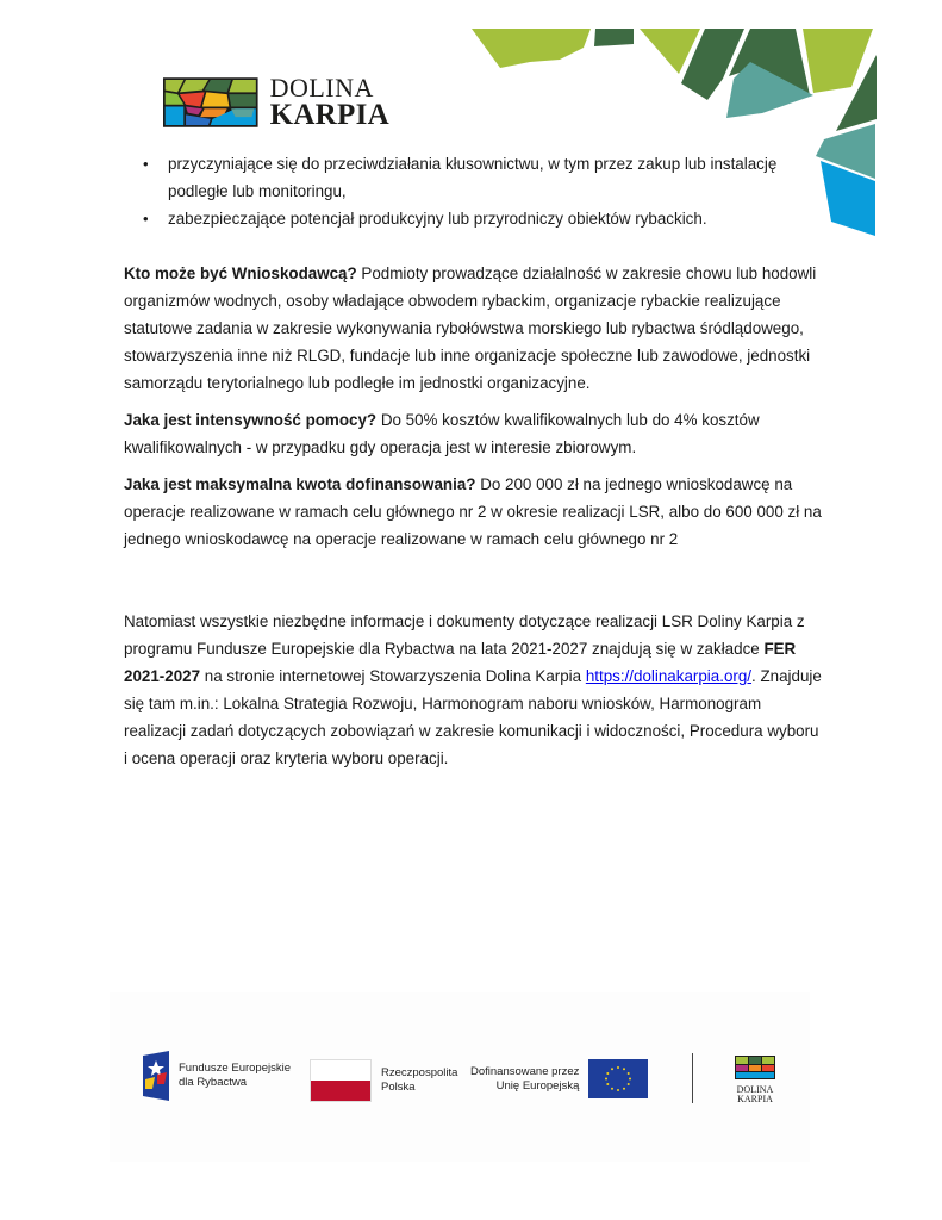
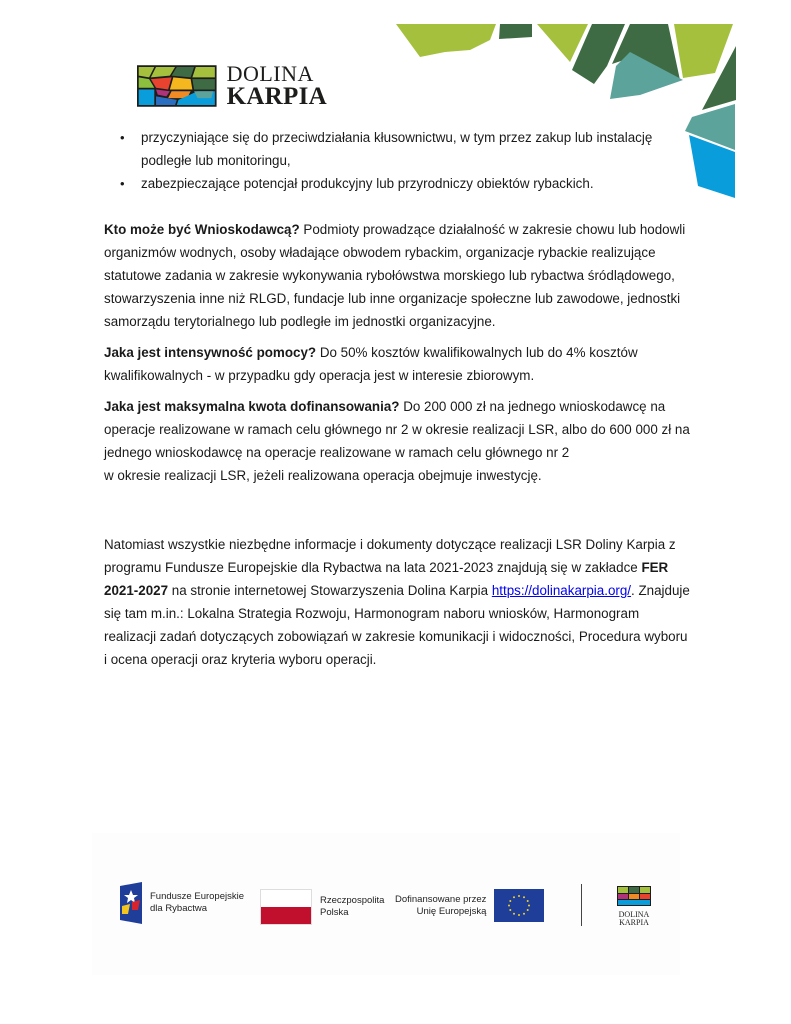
  DOLINA
  KARPIA
  przyczyniające się do przeciwdziałania kłusownictwu, w tym przez zakup lub instalację podległe lub monitoringu,
  zabezpieczające potencjał produkcyjny lub przyrodniczy obiektów rybackich.
  Kto może być Wnioskodawcą? Podmioty prowadzące działalność w zakresie chowu lub hodowli organizmów wodnych, osoby władające obwodem rybackim, organizacje rybackie realizujące statutowe zadania w zakresie wykonywania rybołówstwa morskiego lub rybactwa śródlądowego, stowarzyszenia inne niż RLGD, fundacje lub inne organizacje społeczne lub zawodowe, jednostki samorządu terytorialnego lub podległe im jednostki organizacyjne.
  Jaka jest intensywność pomocy? Do 50% kosztów kwalifikowalnych lub do 4% kosztów kwalifikowalnych - w przypadku gdy operacja jest w interesie zbiorowym.
  Jaka jest maksymalna kwota dofinansowania? Do 200 000 zł na jednego wnioskodawcę na operacje realizowane w ramach celu głównego nr 2 w okresie realizacji LSR, albo do 600 000 zł na jednego wnioskodawcę na operacje realizowane w ramach celu głównego nr 2
+ w okresie realizacji LSR, jeżeli realizowana operacja obejmuje inwestycję.
- Natomiast wszystkie niezbędne informacje i dokumenty dotyczące realizacji LSR Doliny Karpia z programu Fundusze Europejskie dla Rybactwa na lata 2021-2027 znajdują się w zakładce FER 2021-2027 na stronie internetowej Stowarzyszenia Dolina Karpia https://dolinakarpia.org/. Znajduje się tam m.in.: Lokalna Strategia Rozwoju, Harmonogram naboru wniosków, Harmonogram realizacji zadań dotyczących zobowiązań w zakresie komunikacji i widoczności, Procedura wyboru i ocena operacji oraz kryteria wyboru operacji.
+ Natomiast wszystkie niezbędne informacje i dokumenty dotyczące realizacji LSR Doliny Karpia z programu Fundusze Europejskie dla Rybactwa na lata 2021-2023 znajdują się w zakładce FER 2021-2027 na stronie internetowej Stowarzyszenia Dolina Karpia https://dolinakarpia.org/. Znajduje się tam m.in.: Lokalna Strategia Rozwoju, Harmonogram naboru wniosków, Harmonogram realizacji zadań dotyczących zobowiązań w zakresie komunikacji i widoczności, Procedura wyboru i ocena operacji oraz kryteria wyboru operacji.
  Fundusze Europejskie
  dla Rybactwa
  Rzeczpospolita
  Polska
  Dofinansowane przez
  Unię Europejską
  DOLINA
  KARPIA
